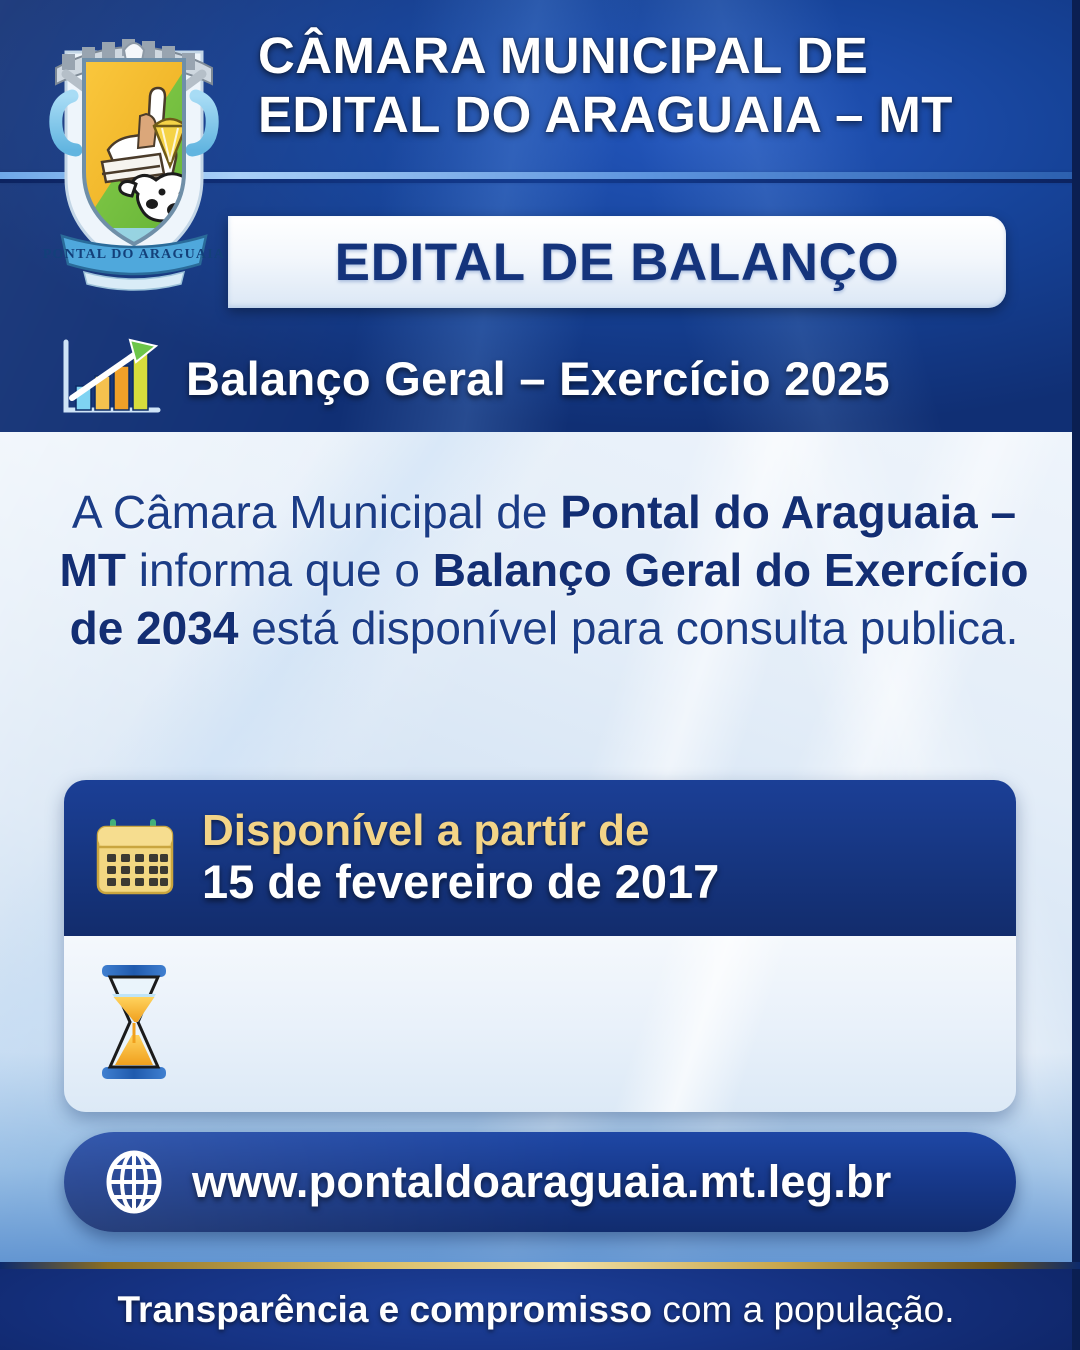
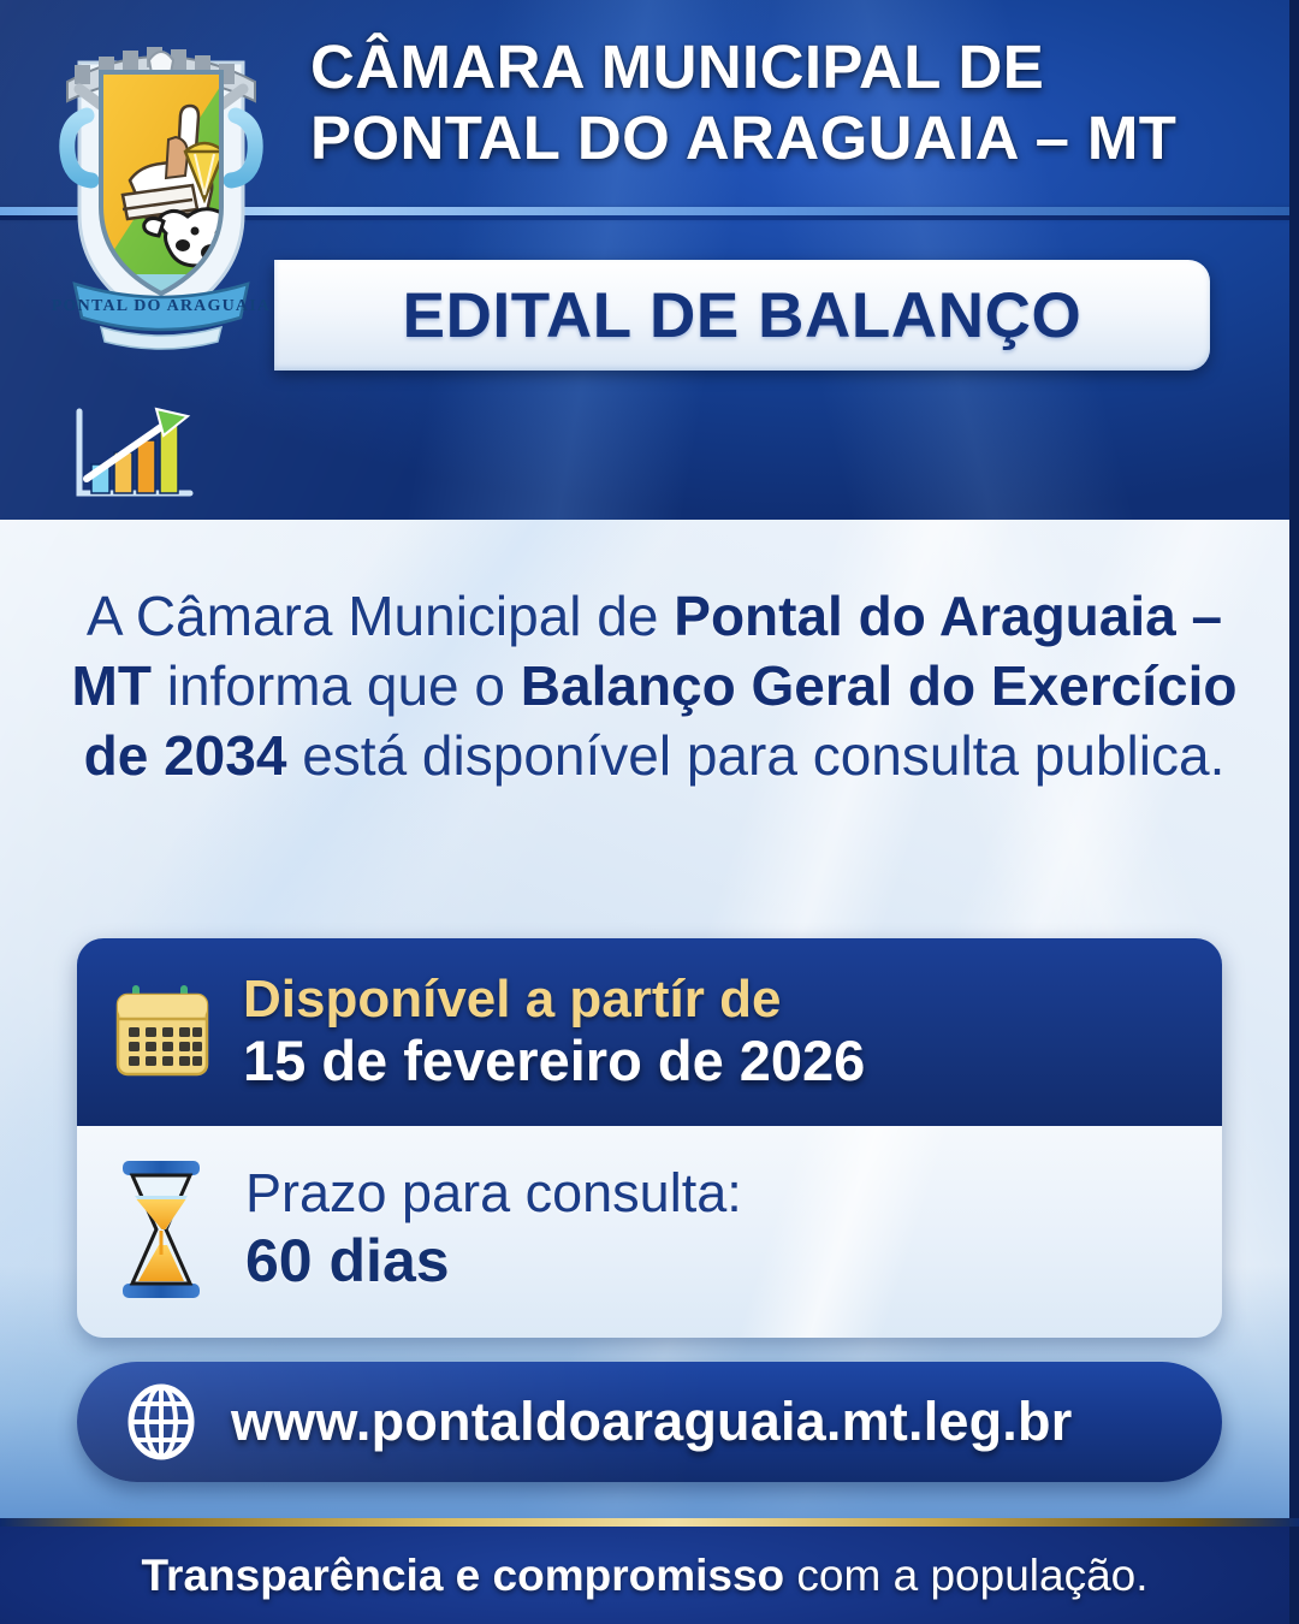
  PONTAL DO ARAGUAIA
  CÂMARA MUNICIPAL DE
- EDITAL DO ARAGUAIA – MT
+ PONTAL DO ARAGUAIA – MT
  EDITAL DE BALANÇO
- Balanço Geral – Exercício 2025
  A Câmara Municipal de Pontal do Araguaia – MT informa que o Balanço Geral do Exercício de 2034 está disponível para consulta publica.
  Disponível a partír de
- 15 de fevereiro de 2017
+ 15 de fevereiro de 2026
+ Prazo para consulta:
+ 60 dias
  www.pontaldoaraguaia.mt.leg.br
  Transparência e compromisso com a população.
